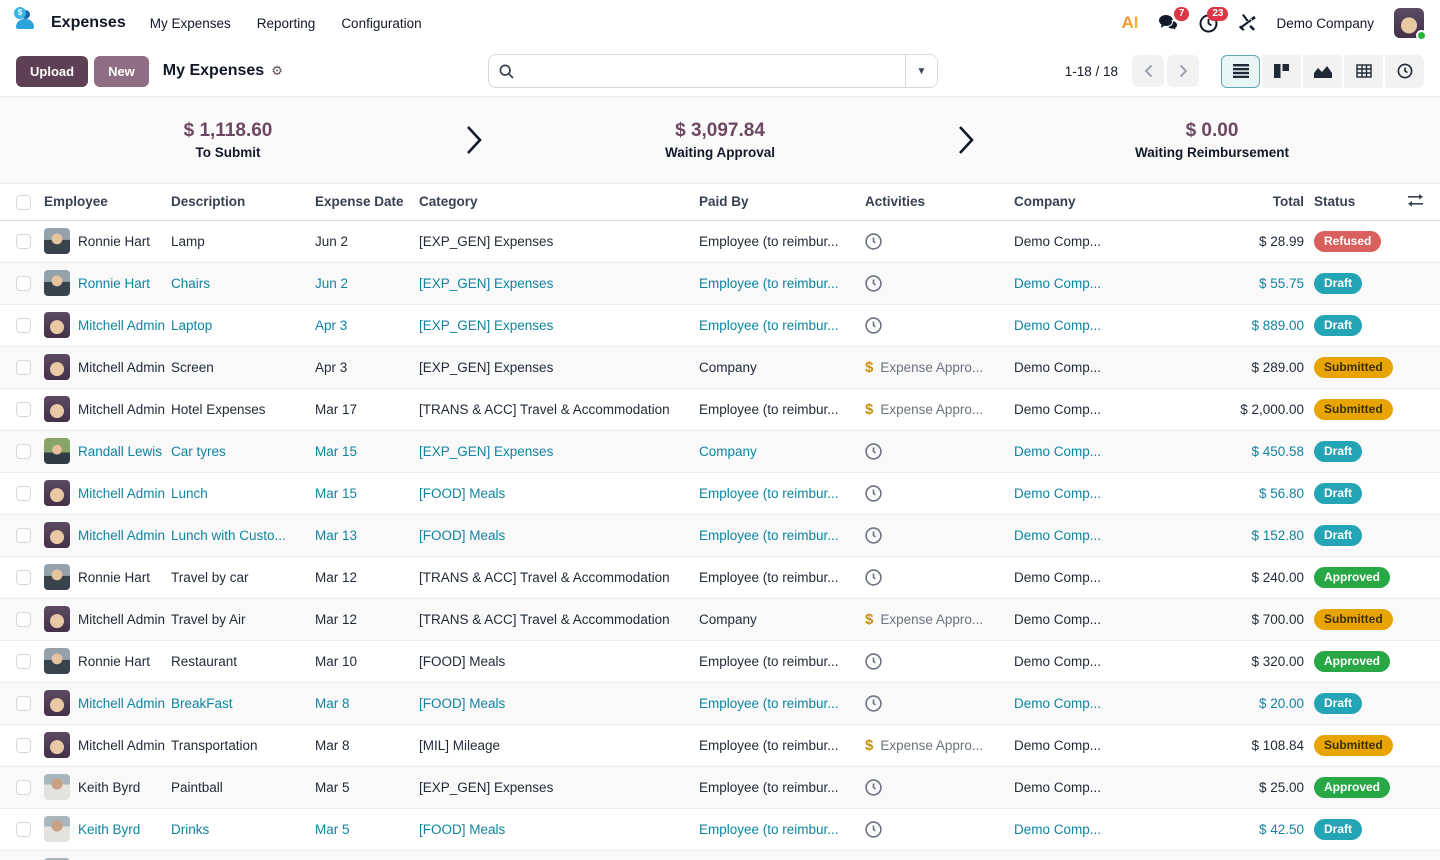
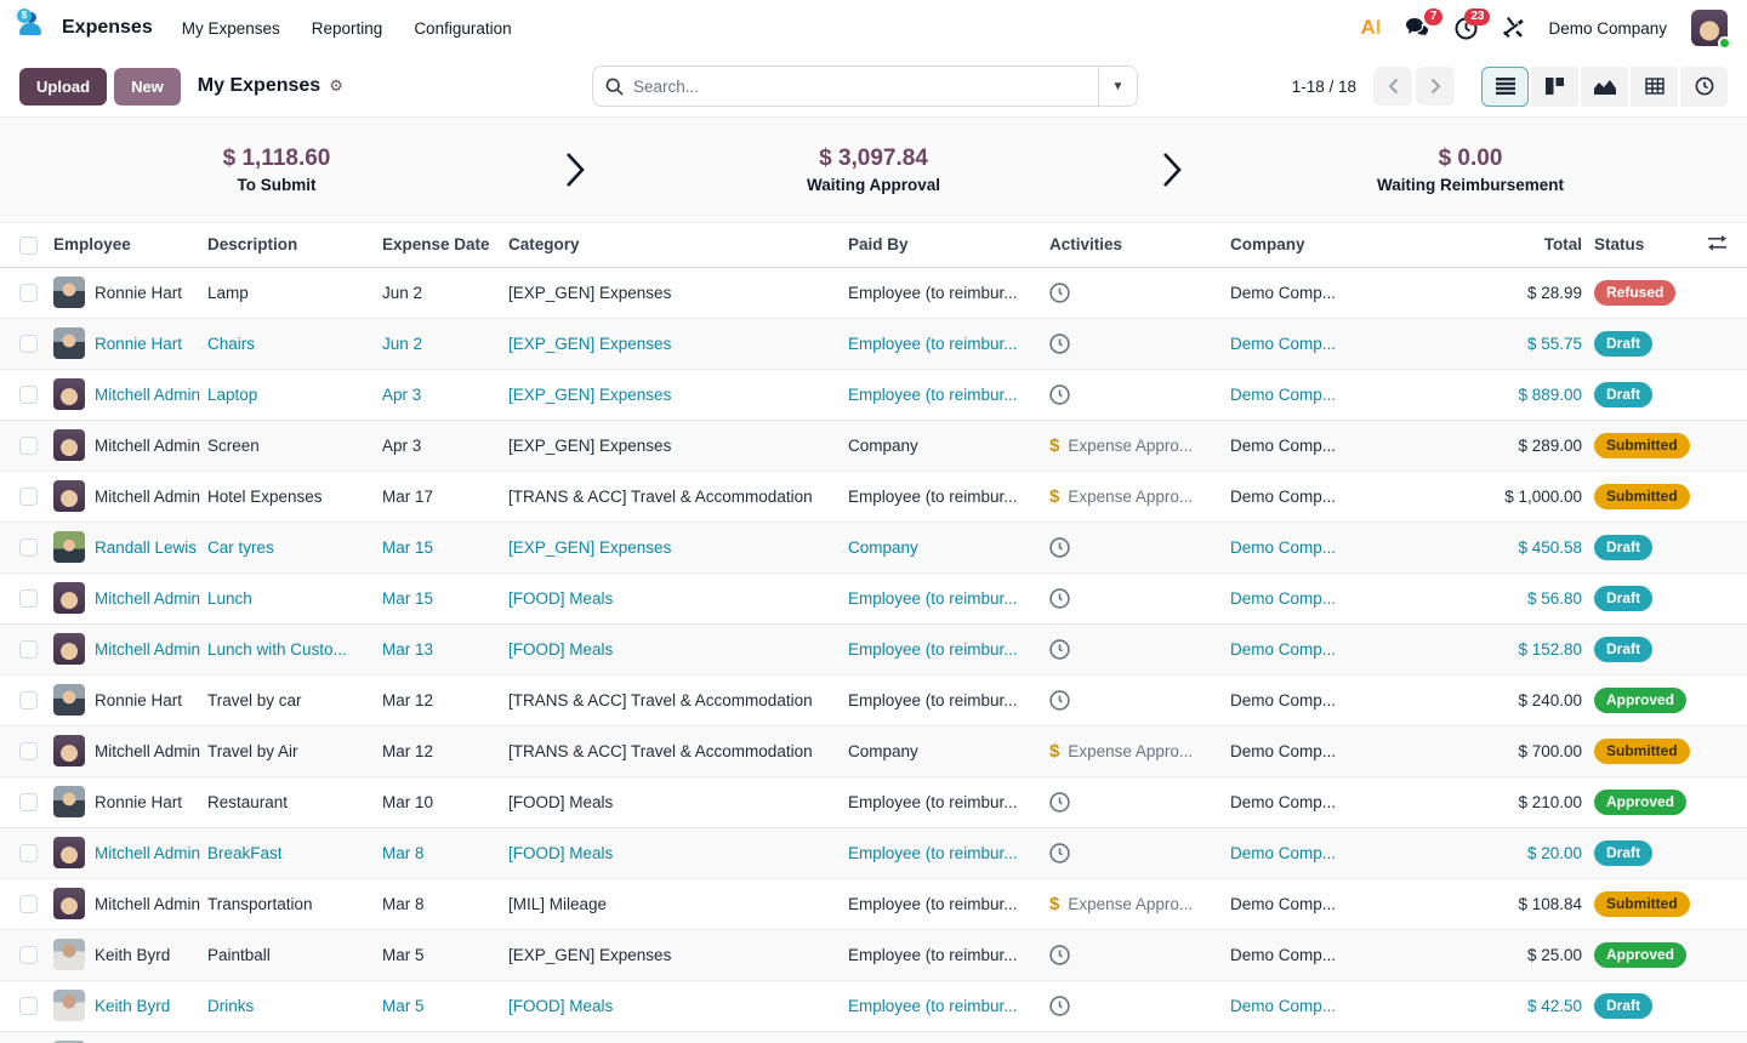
  $
  Expenses
  My Expenses
  Reporting
  Configuration
  AI
  7
  23
  Demo Company
  Upload
  New
  My Expenses
  ⚙
+ Search...
  ▼
  1-18 / 18
  $ 1,118.60
  To Submit
  $ 3,097.84
  Waiting Approval
  $ 0.00
  Waiting Reimbursement
  	Employee	Description	Expense Date	Category	Paid By	Activities	Company	Total	Status
  	Ronnie Hart	Lamp	Jun 2	[EXP_GEN] Expenses	Employee (to reimbur...		Demo Comp...	$ 28.99	Refused
  	Ronnie Hart	Chairs	Jun 2	[EXP_GEN] Expenses	Employee (to reimbur...		Demo Comp...	$ 55.75	Draft
  	Mitchell Admin	Laptop	Apr 3	[EXP_GEN] Expenses	Employee (to reimbur...		Demo Comp...	$ 889.00	Draft
  	Mitchell Admin	Screen	Apr 3	[EXP_GEN] Expenses	Company	$ Expense Appro...	Demo Comp...	$ 289.00	Submitted
- 	Mitchell Admin	Hotel Expenses	Mar 17	[TRANS & ACC] Travel & Accommodation	Employee (to reimbur...	$ Expense Appro...	Demo Comp...	$ 2,000.00	Submitted
+ 	Mitchell Admin	Hotel Expenses	Mar 17	[TRANS & ACC] Travel & Accommodation	Employee (to reimbur...	$ Expense Appro...	Demo Comp...	$ 1,000.00	Submitted
  	Randall Lewis	Car tyres	Mar 15	[EXP_GEN] Expenses	Company		Demo Comp...	$ 450.58	Draft
  	Mitchell Admin	Lunch	Mar 15	[FOOD] Meals	Employee (to reimbur...		Demo Comp...	$ 56.80	Draft
  	Mitchell Admin	Lunch with Custo...	Mar 13	[FOOD] Meals	Employee (to reimbur...		Demo Comp...	$ 152.80	Draft
  	Ronnie Hart	Travel by car	Mar 12	[TRANS & ACC] Travel & Accommodation	Employee (to reimbur...		Demo Comp...	$ 240.00	Approved
  	Mitchell Admin	Travel by Air	Mar 12	[TRANS & ACC] Travel & Accommodation	Company	$ Expense Appro...	Demo Comp...	$ 700.00	Submitted
- 	Ronnie Hart	Restaurant	Mar 10	[FOOD] Meals	Employee (to reimbur...		Demo Comp...	$ 320.00	Approved
+ 	Ronnie Hart	Restaurant	Mar 10	[FOOD] Meals	Employee (to reimbur...		Demo Comp...	$ 210.00	Approved
  	Mitchell Admin	BreakFast	Mar 8	[FOOD] Meals	Employee (to reimbur...		Demo Comp...	$ 20.00	Draft
  	Mitchell Admin	Transportation	Mar 8	[MIL] Mileage	Employee (to reimbur...	$ Expense Appro...	Demo Comp...	$ 108.84	Submitted
  	Keith Byrd	Paintball	Mar 5	[EXP_GEN] Expenses	Employee (to reimbur...		Demo Comp...	$ 25.00	Approved
  	Keith Byrd	Drinks	Mar 5	[FOOD] Meals	Employee (to reimbur...		Demo Comp...	$ 42.50	Draft
